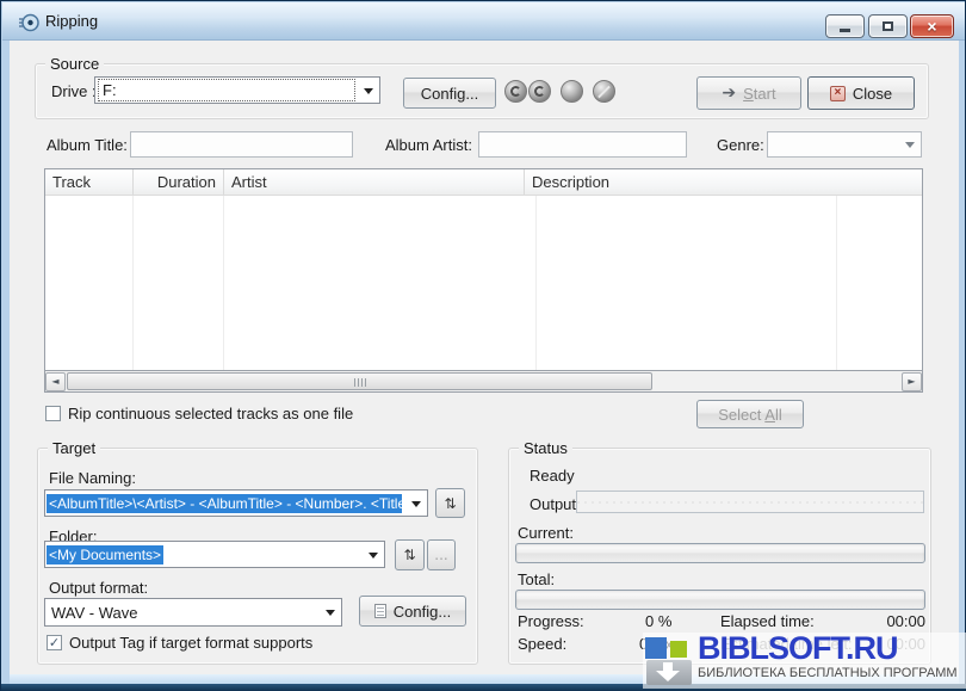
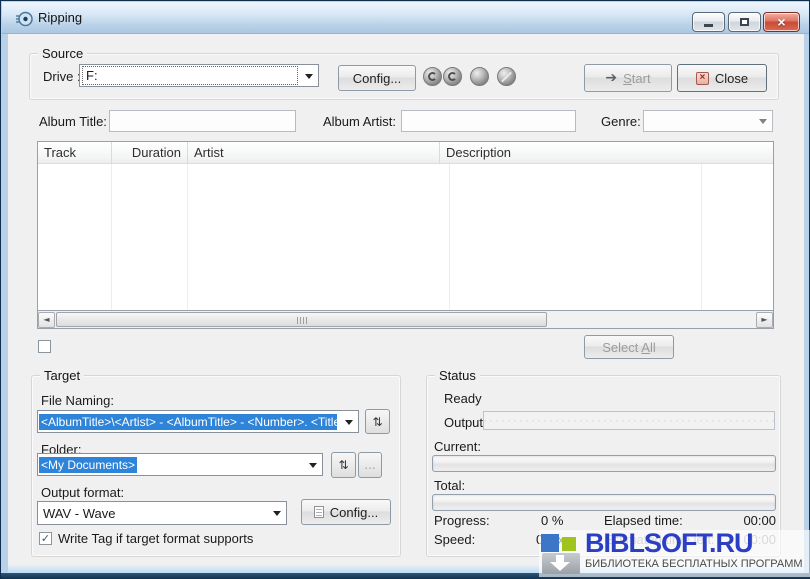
  Ripping
  ×
  Source
  Drive
  F:
  Config...
  ➔
  Start
  ×
  Close
  Album Title:
  Album Artist:
  Genre:
  Track
  Duration
  Artist
  Description
  ◄
  ►
- Rip continuous selected tracks as one file
  Select All
  Target
  File Naming:
  <AlbumTitle>\<Artist> - <AlbumTitle> - <Number>. <Title
  ⇅
  Folder:
  <My Documents>
  ⇅
  ...
  Output format:
  WAV - Wave
  Config...
  ✓
- Output Tag if target format supports
+ Write Tag if target format supports
  Status
  Ready
  Output
  Current:
  Total:
  Progress:
  0 %
  Elapsed time:
  00:00
  Speed:
  Estimated time left:
  00:00
  BIBLSOFT.RU
  БИБЛИОТЕКА БЕСПЛАТНЫХ ПРОГРАММ
